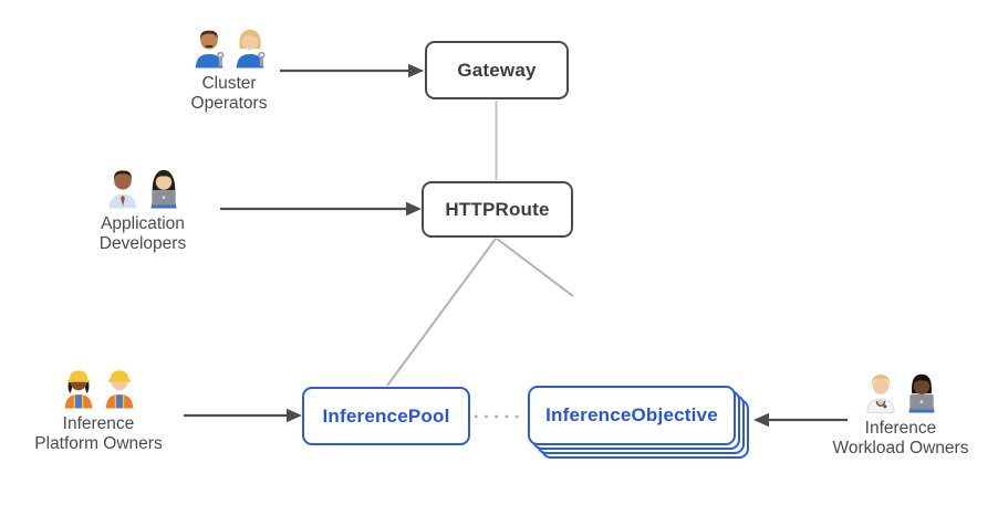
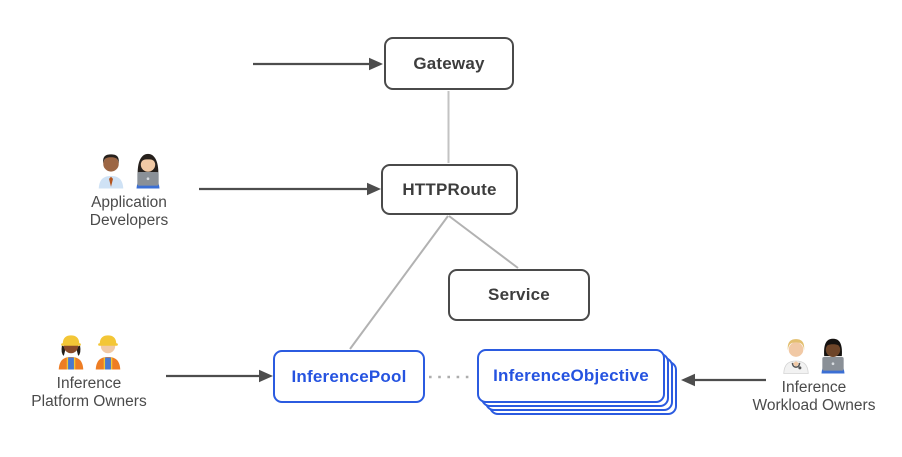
  Gateway
  HTTPRoute
+ Service
  InferencePool
  InferenceObjective
- Cluster
- Operators
  Application
  Developers
  Inference
  Platform Owners
  Inference
  Workload Owners
